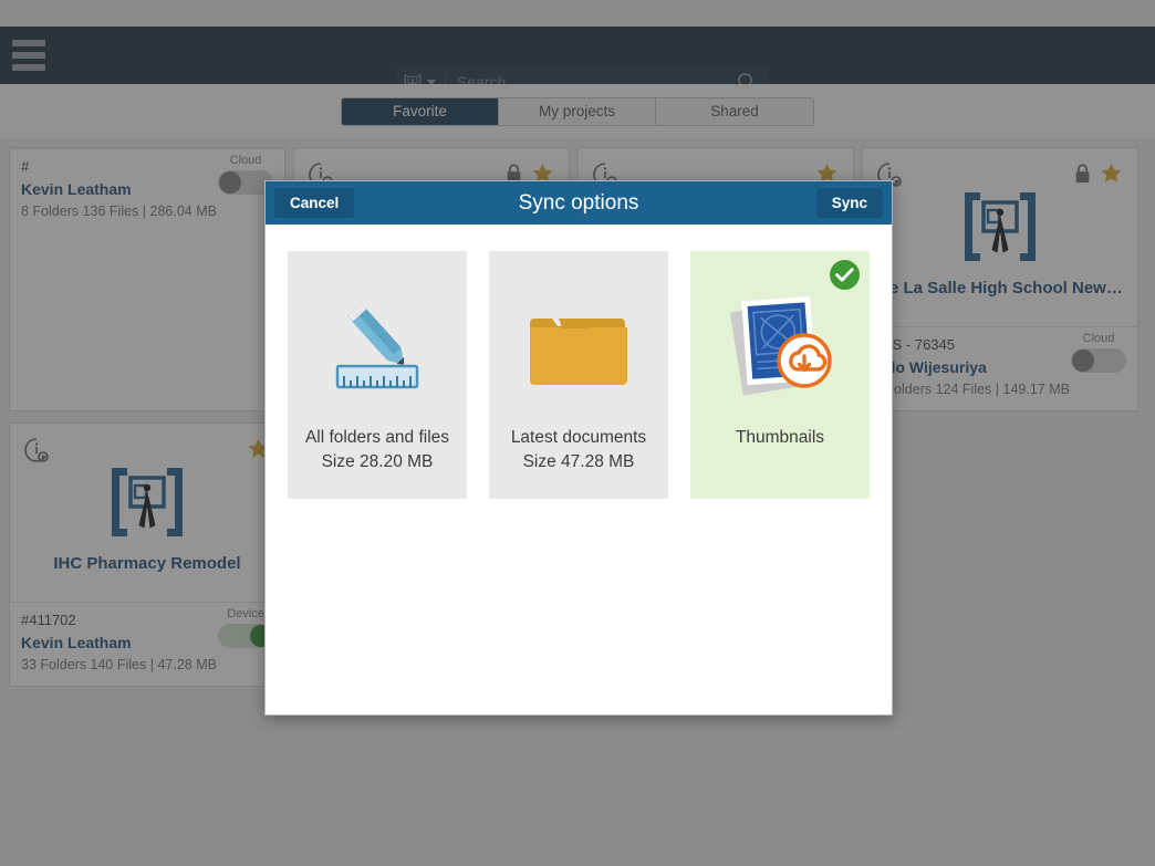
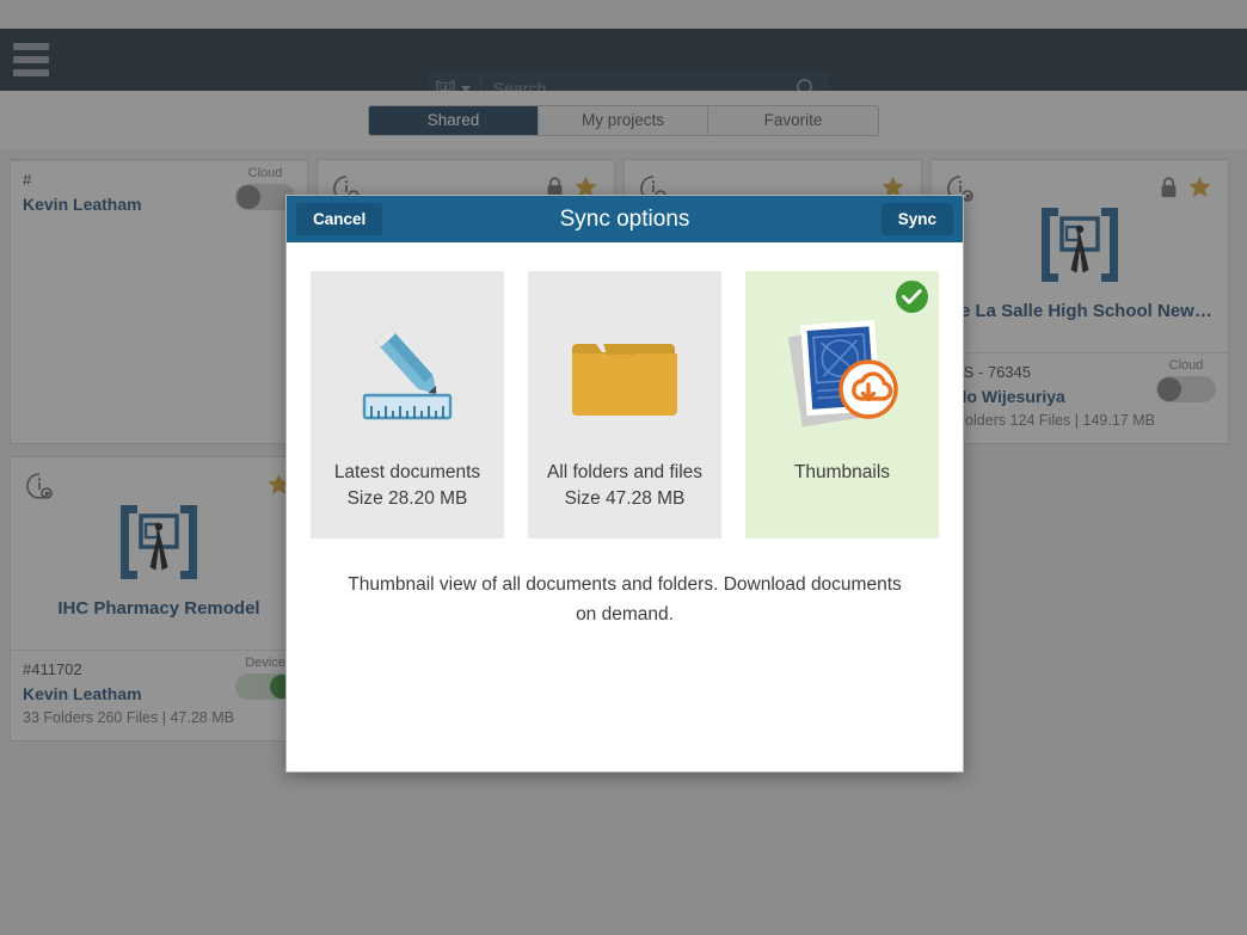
  Search
- Favorite
+ Shared
  My projects
- Shared
+ Favorite
  #
  Kevin Leatham
- 8 Folders 136 Files | 286.04 MB
  Cloud
  e La Salle High School New…
  S - 76345
  lo Wijesuriya
  olders 124 Files | 149.17 MB
  Cloud
  IHC Pharmacy Remodel
  #411702
  Kevin Leatham
- 33 Folders 140 Files | 47.28 MB
+ 33 Folders 260 Files | 47.28 MB
  Device
  Cancel
  Sync options
  Sync
- All folders and files
+ Latest documents
  Size 28.20 MB
- Latest documents
+ All folders and files
  Size 47.28 MB
  Thumbnails
+ Thumbnail view of all documents and folders. Download documents on demand.
